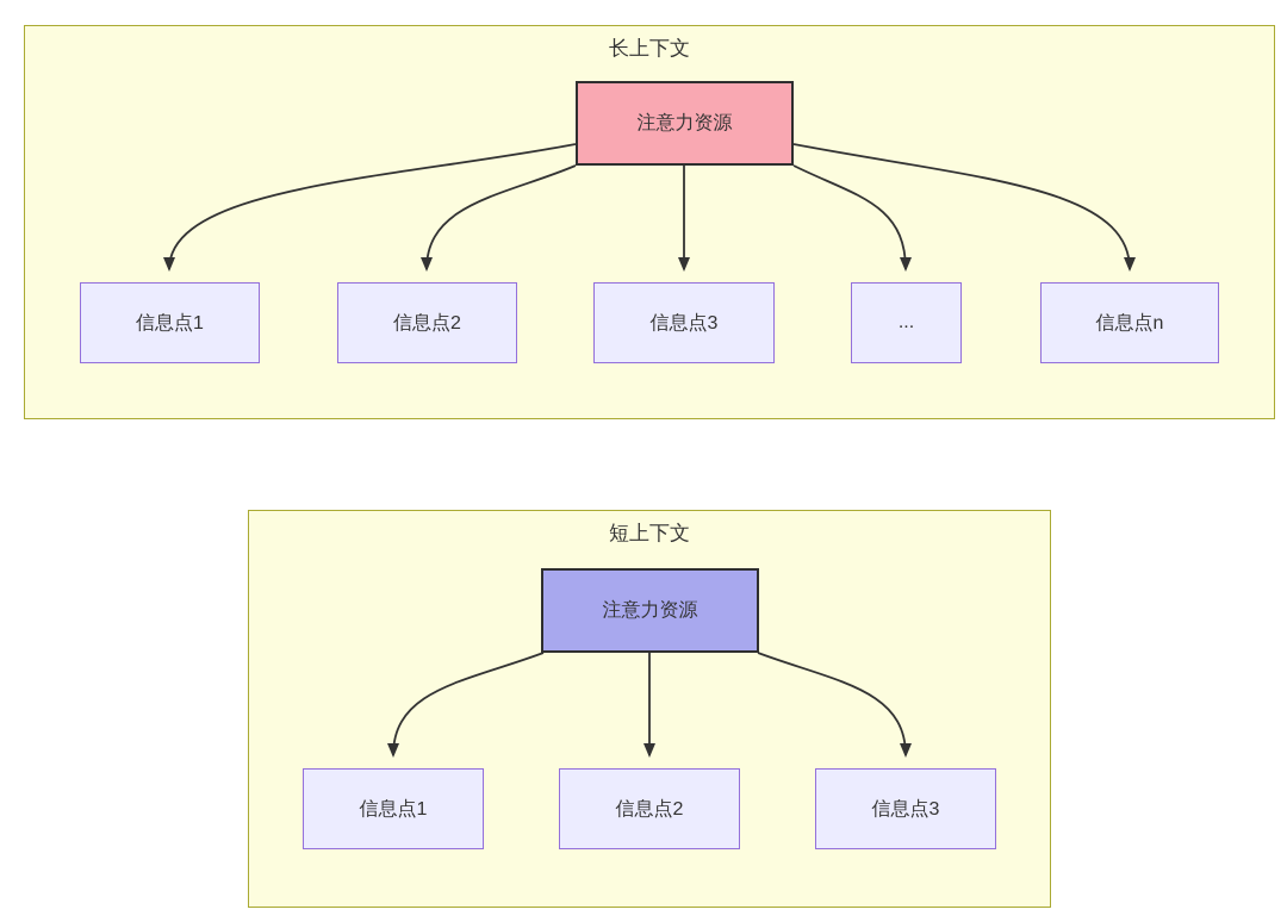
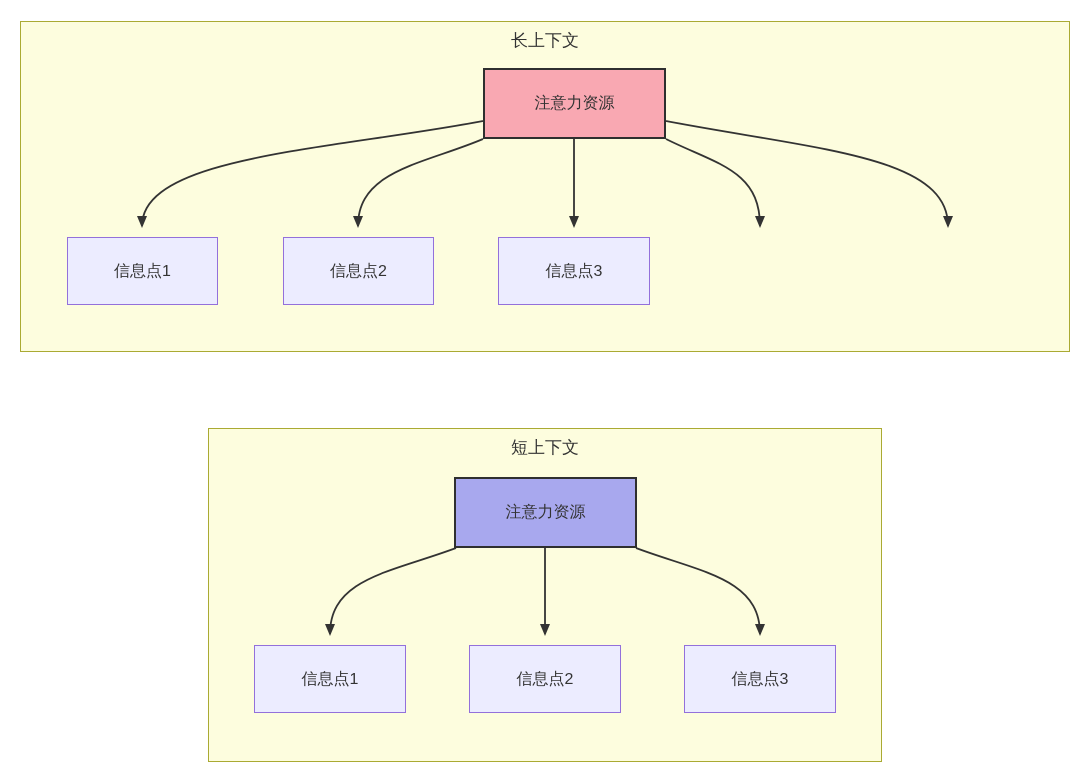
  长上下文
  短上下文
  注意力资源
  信息点1
  信息点2
  信息点3
- ...
- 信息点n
  注意力资源
  信息点1
  信息点2
  信息点3
